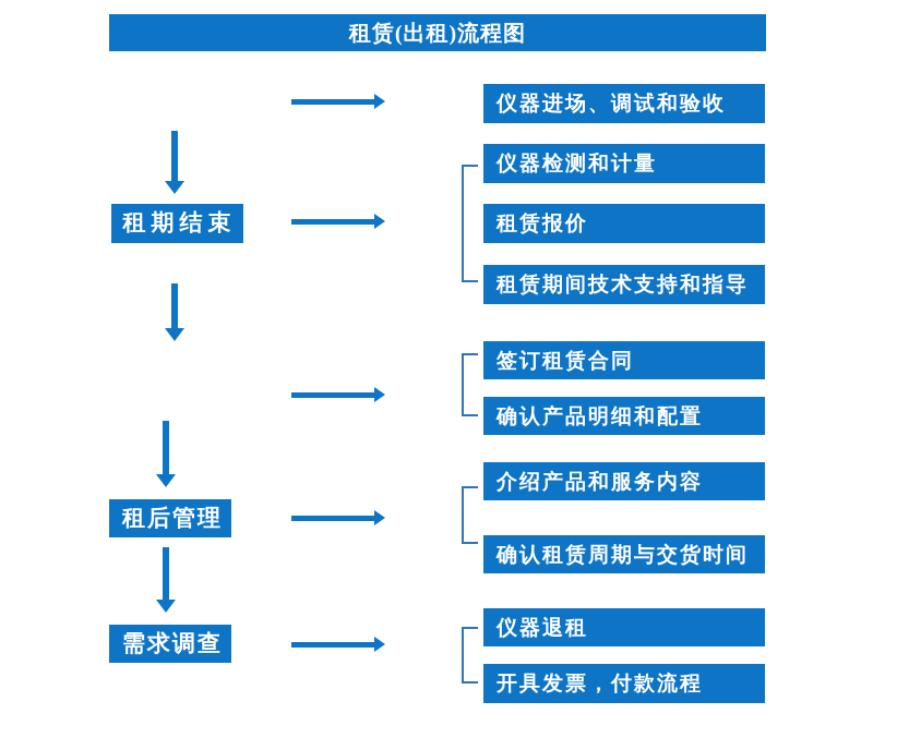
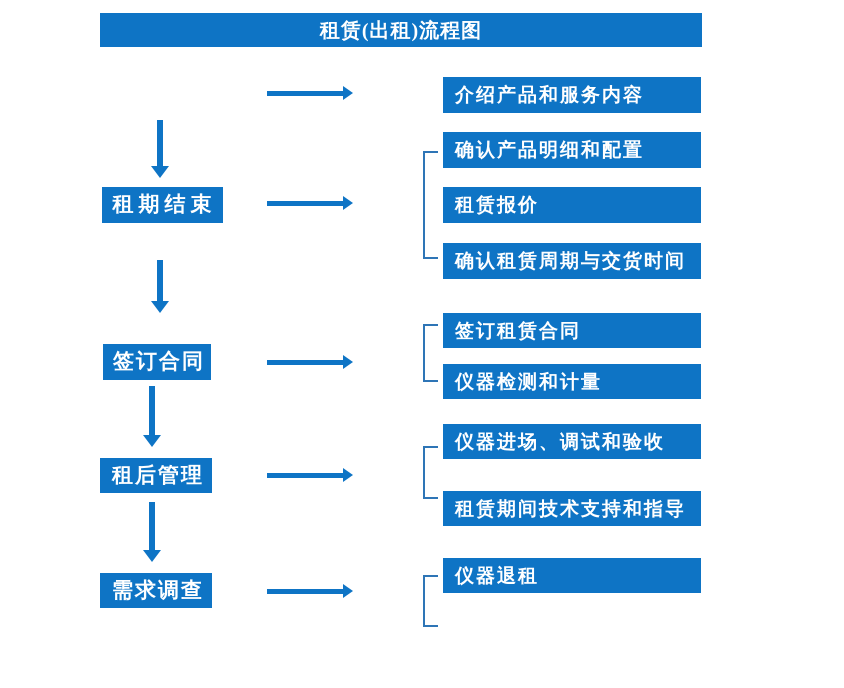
  租赁(出租)流程图
  租期结束
+ 签订合同
  租后管理
  需求调查
- 仪器进场、调试和验收
+ 介绍产品和服务内容
- 仪器检测和计量
+ 确认产品明细和配置
  租赁报价
- 租赁期间技术支持和指导
+ 确认租赁周期与交货时间
  签订租赁合同
- 确认产品明细和配置
+ 仪器检测和计量
- 介绍产品和服务内容
+ 仪器进场、调试和验收
- 确认租赁周期与交货时间
+ 租赁期间技术支持和指导
  仪器退租
- 开具发票，付款流程
